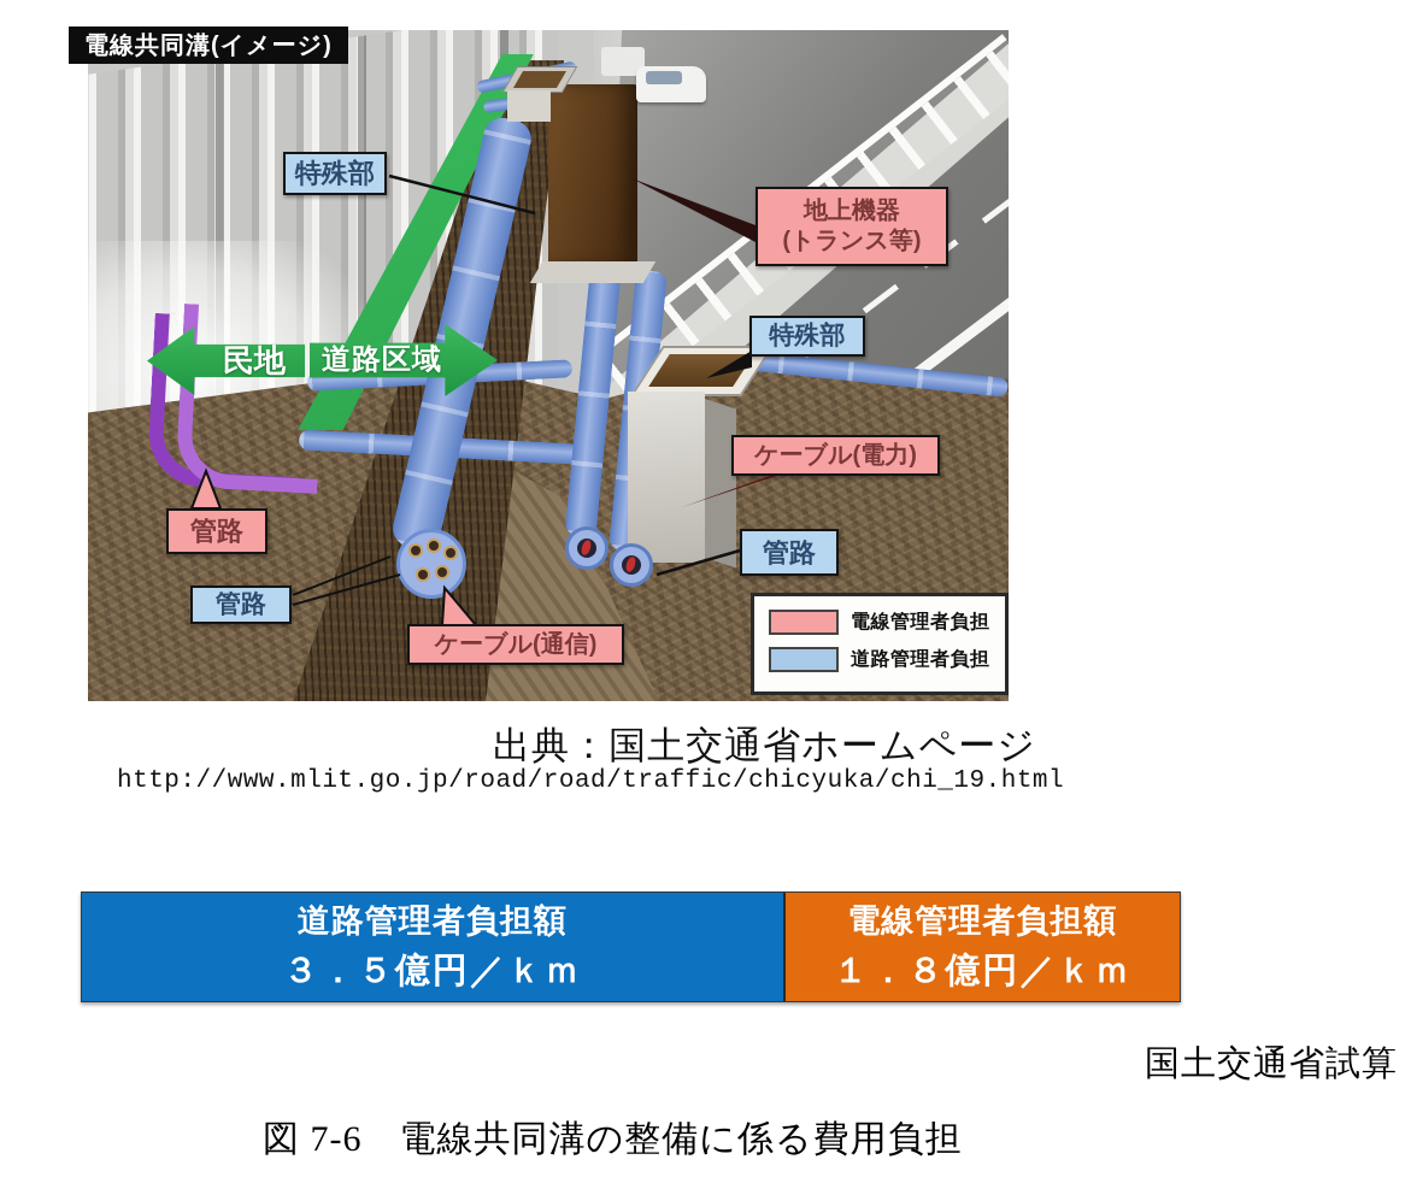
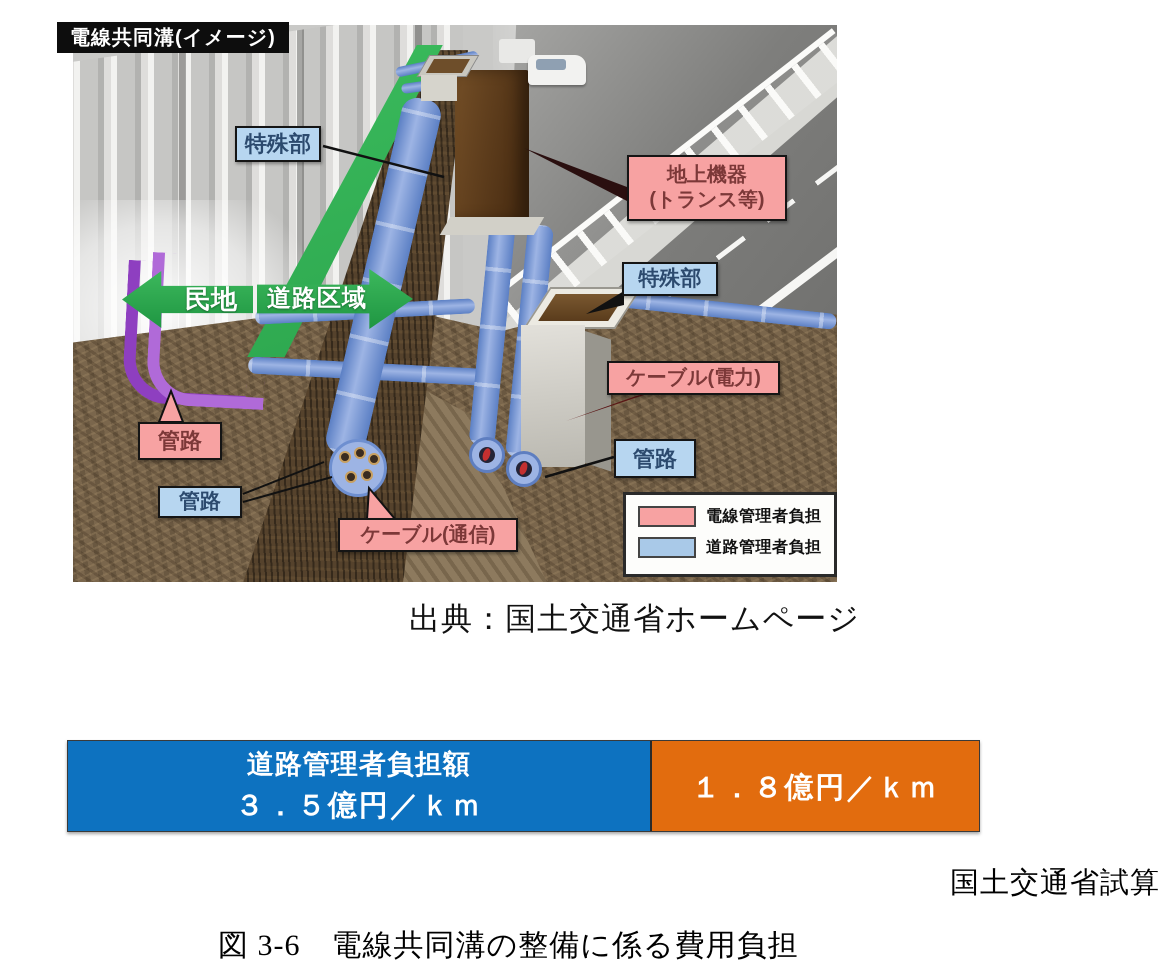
  特殊部
  地上機器
  (トランス等)
  特殊部
  ケーブル(電力)
  管路
  管路
  管路
  ケーブル(通信)
  民地
  道路区域
  電線管理者負担
  道路管理者負担
  電線共同溝(イメージ)
  出典：国土交通省ホームページ
- http://www.mlit.go.jp/road/road/traffic/chicyuka/chi_19.html
  道路管理者負担額
  ３．５億円／ｋｍ
- 電線管理者負担額
  １．８億円／ｋｍ
  国土交通省試算
- 図 7-6 電線共同溝の整備に係る費用負担
+ 図 3-6 電線共同溝の整備に係る費用負担
